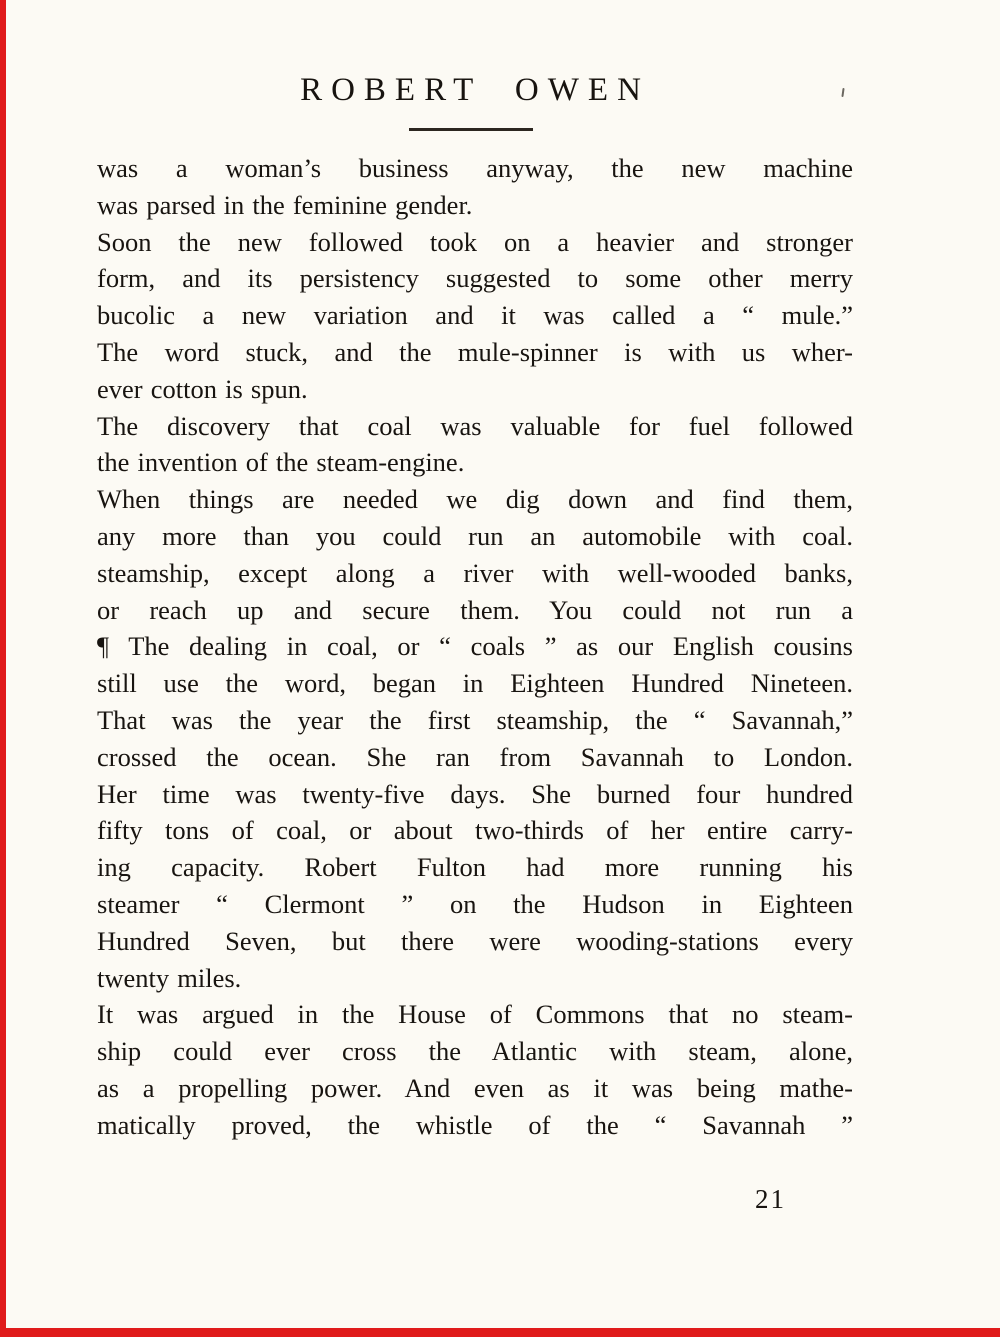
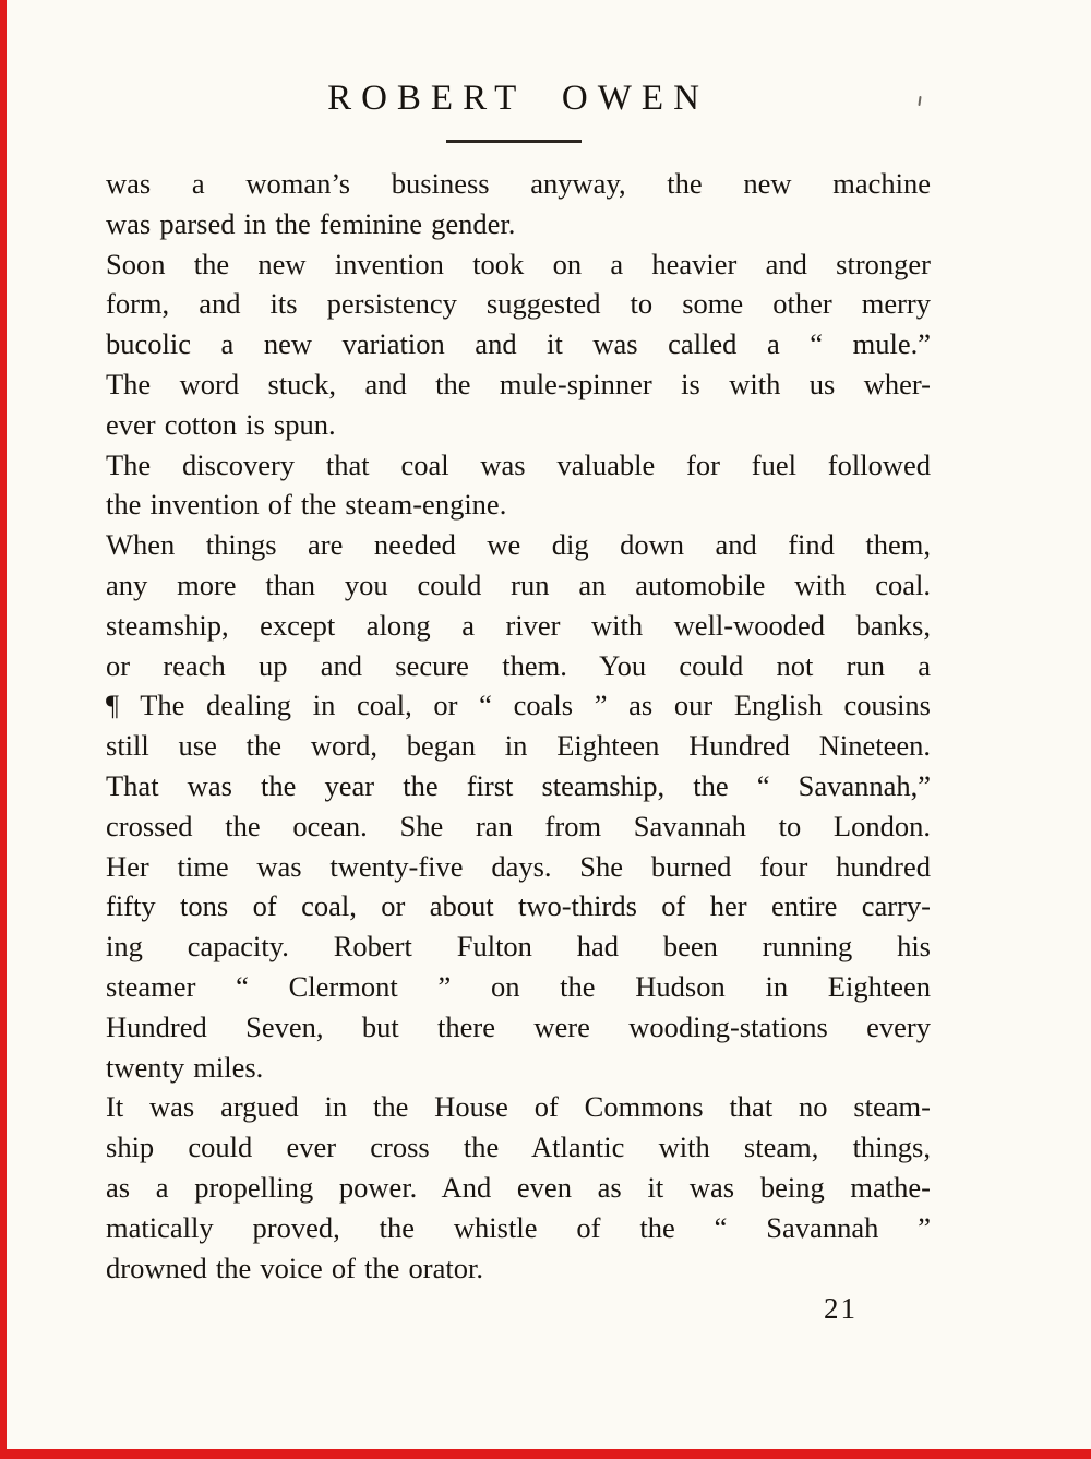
  ROBERT OWEN
  was a woman’s business anyway, the new machine
  was parsed in the feminine gender.
- Soon the new followed took on a heavier and stronger
+ Soon the new invention took on a heavier and stronger
  form, and its persistency suggested to some other merry
  bucolic a new variation and it was called a “ mule.”
  The word stuck, and the mule-spinner is with us wher-
  ever cotton is spun.
  The discovery that coal was valuable for fuel followed
  the invention of the steam-engine.
  When things are needed we dig down and find them,
  any more than you could run an automobile with coal.
  steamship, except along a river with well-wooded banks,
  or reach up and secure them. You could not run a
  ¶ The dealing in coal, or “ coals ” as our English cousins
  still use the word, began in Eighteen Hundred Nineteen.
  That was the year the first steamship, the “ Savannah,”
  crossed the ocean. She ran from Savannah to London.
  Her time was twenty-five days. She burned four hundred
  fifty tons of coal, or about two-thirds of her entire carry-
- ing capacity. Robert Fulton had more running his
+ ing capacity. Robert Fulton had been running his
  steamer “ Clermont ” on the Hudson in Eighteen
  Hundred Seven, but there were wooding-stations every
  twenty miles.
  It was argued in the House of Commons that no steam-
- ship could ever cross the Atlantic with steam, alone,
+ ship could ever cross the Atlantic with steam, things,
  as a propelling power. And even as it was being mathe-
  matically proved, the whistle of the “ Savannah ”
+ drowned the voice of the orator.
  21
